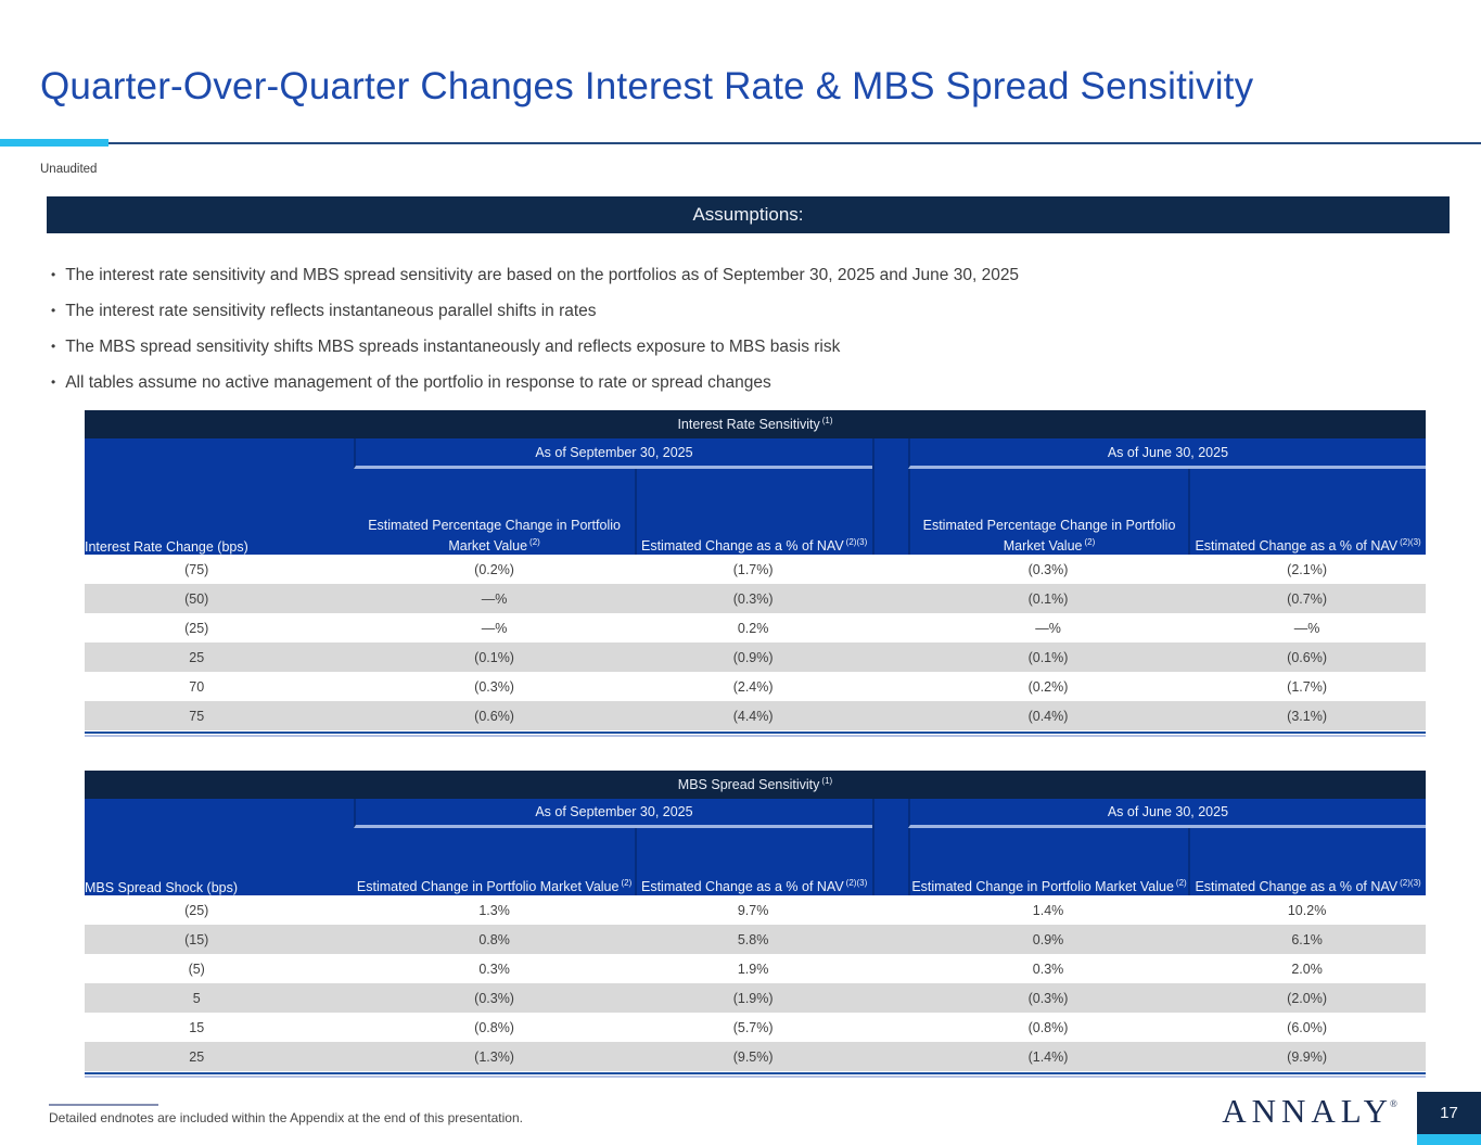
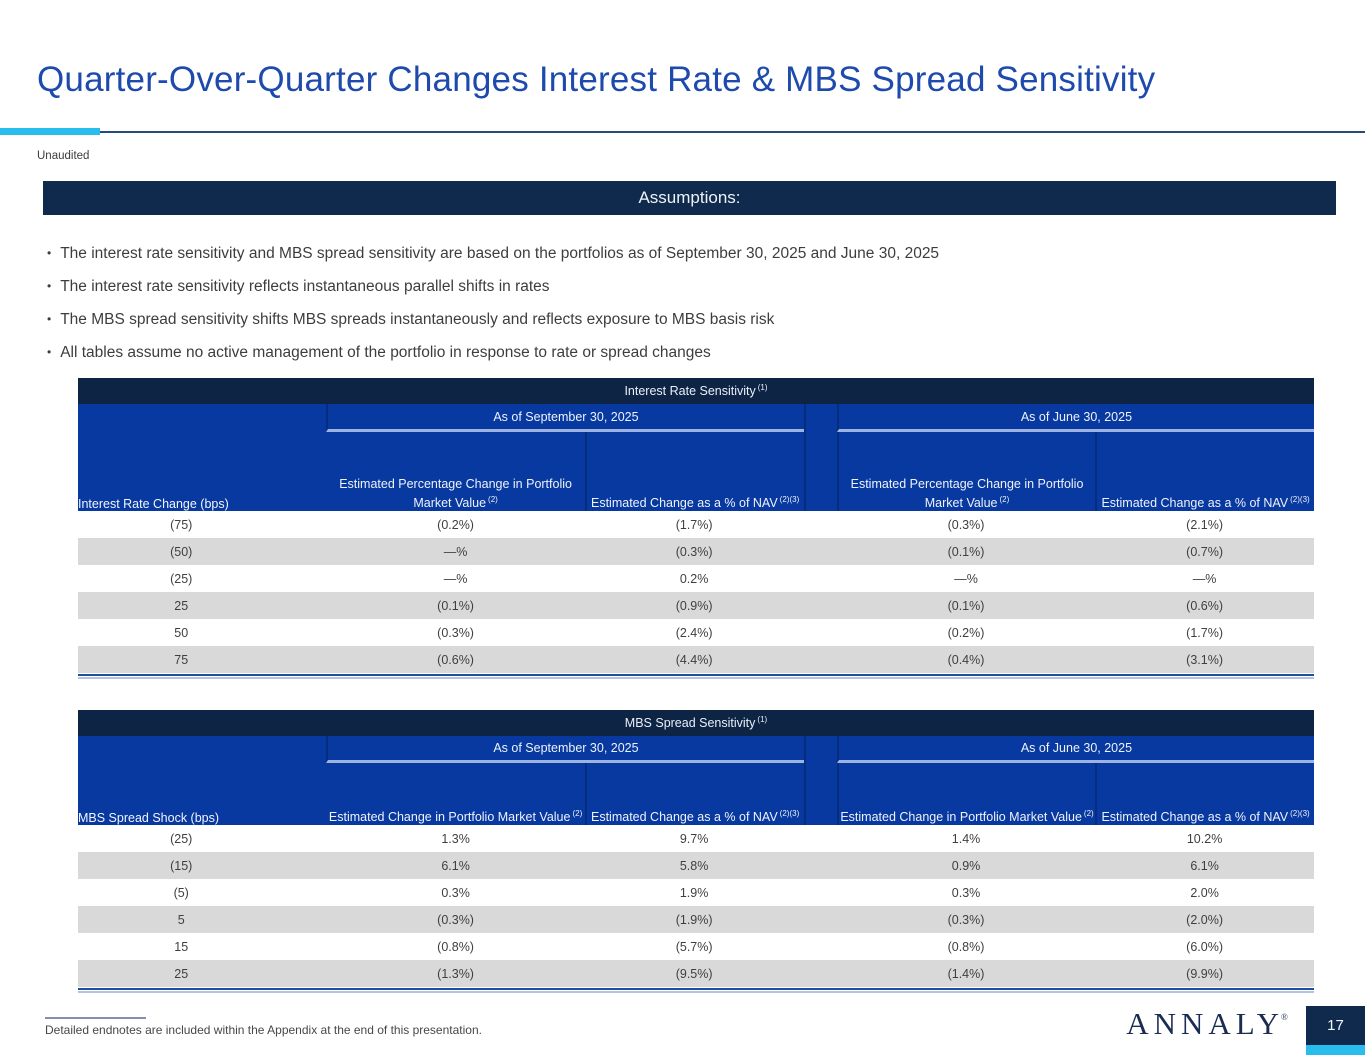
  Quarter-Over-Quarter Changes Interest Rate & MBS Spread Sensitivity
  Unaudited
  Assumptions:
  • The interest rate sensitivity and MBS spread sensitivity are based on the portfolios as of September 30, 2025 and June 30, 2025
  • The interest rate sensitivity reflects instantaneous parallel shifts in rates
  • The MBS spread sensitivity shifts MBS spreads instantaneously and reflects exposure to MBS basis risk
  • All tables assume no active management of the portfolio in response to rate or spread changes
  Interest Rate Sensitivity (1)
  Interest Rate Change (bps)	As of September 30, 2025		As of June 30, 2025
  Estimated Percentage Change in Portfolio Market Value (2)	Estimated Change as a % of NAV (2)(3)	Estimated Percentage Change in Portfolio Market Value (2)	Estimated Change as a % of NAV (2)(3)
  (75)	(0.2%)	(1.7%)		(0.3%)	(2.1%)
  (50)	—%	(0.3%)		(0.1%)	(0.7%)
  (25)	—%	0.2%		—%	—%
  25	(0.1%)	(0.9%)		(0.1%)	(0.6%)
- 70	(0.3%)	(2.4%)		(0.2%)	(1.7%)
+ 50	(0.3%)	(2.4%)		(0.2%)	(1.7%)
  75	(0.6%)	(4.4%)		(0.4%)	(3.1%)
  MBS Spread Sensitivity (1)
  MBS Spread Shock (bps)	As of September 30, 2025		As of June 30, 2025
  Estimated Change in Portfolio Market Value (2)	Estimated Change as a % of NAV (2)(3)	Estimated Change in Portfolio Market Value (2)	Estimated Change as a % of NAV (2)(3)
  (25)	1.3%	9.7%		1.4%	10.2%
- (15)	0.8%	5.8%		0.9%	6.1%
+ (15)	6.1%	5.8%		0.9%	6.1%
  (5)	0.3%	1.9%		0.3%	2.0%
  5	(0.3%)	(1.9%)		(0.3%)	(2.0%)
  15	(0.8%)	(5.7%)		(0.8%)	(6.0%)
  25	(1.3%)	(9.5%)		(1.4%)	(9.9%)
  Detailed endnotes are included within the Appendix at the end of this presentation.
  ANNALY®
  17
